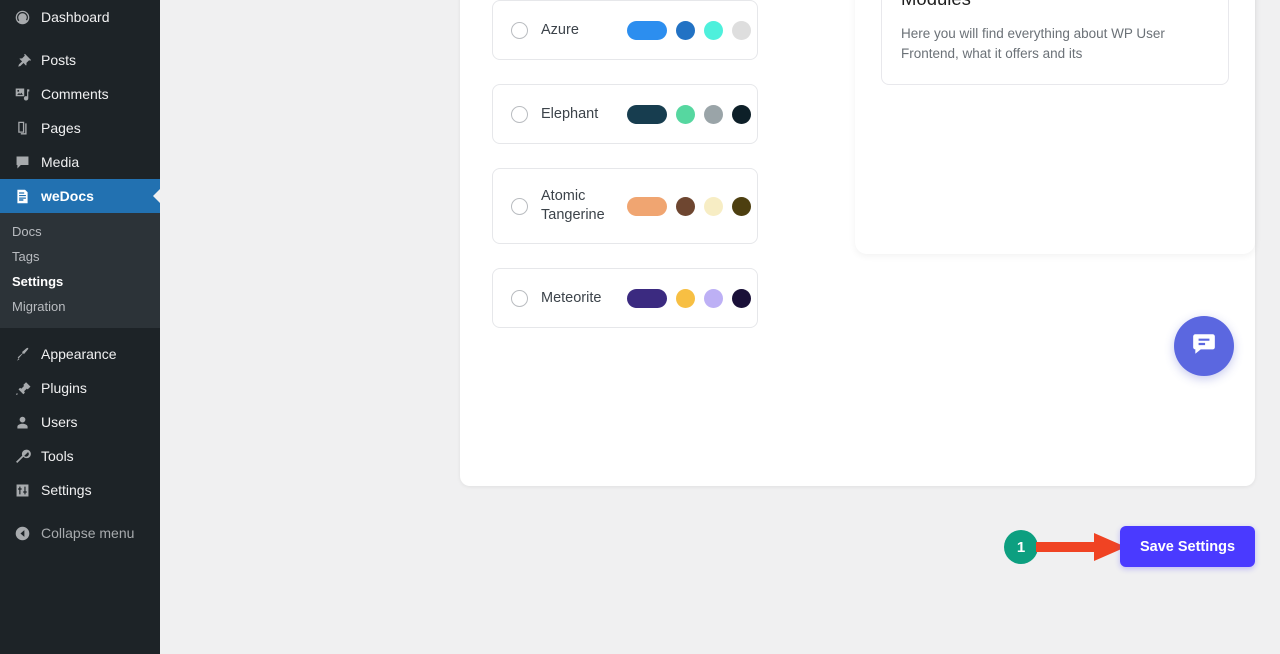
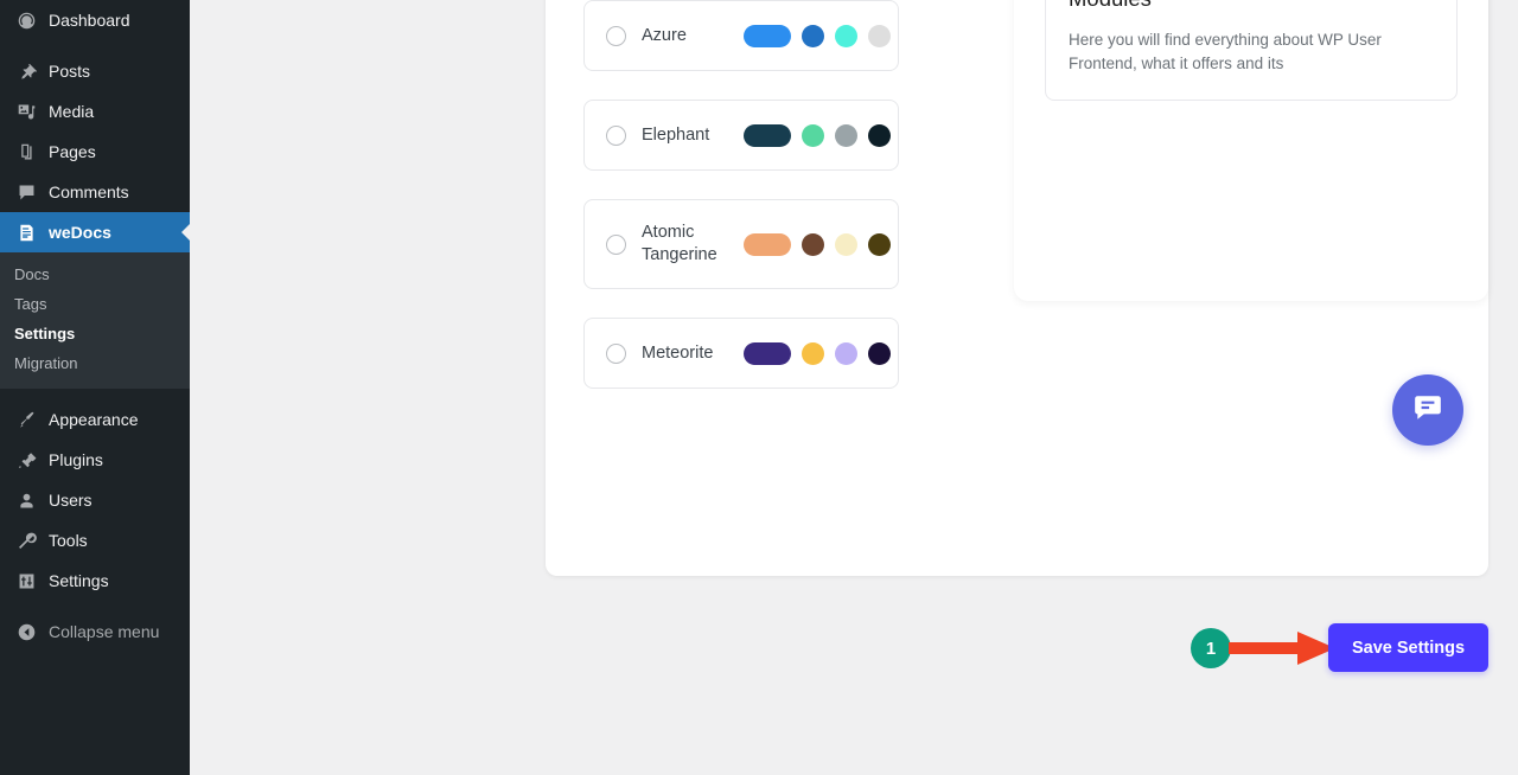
  Dashboard
  Posts
- Comments
+ Media
  Pages
- Media
+ Comments
  weDocs
  Docs
  Tags
  Settings
  Migration
  Appearance
  Plugins
  Users
  Tools
  Settings
  Collapse menu
  Azure
  Elephant
  Atomic Tangerine
  Meteorite
  Here you will find everything about WP User Frontend, what it offers and its
  1
  Save Settings
